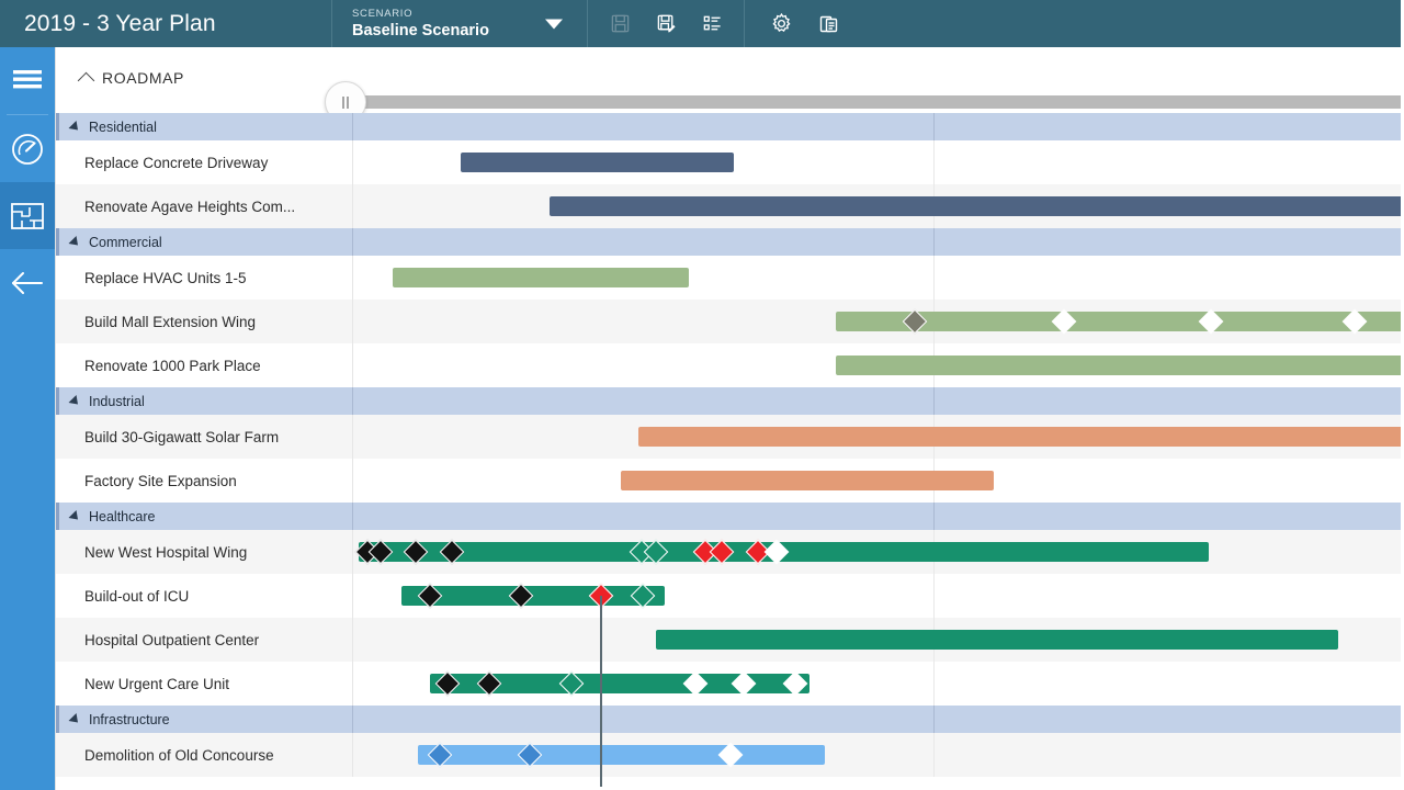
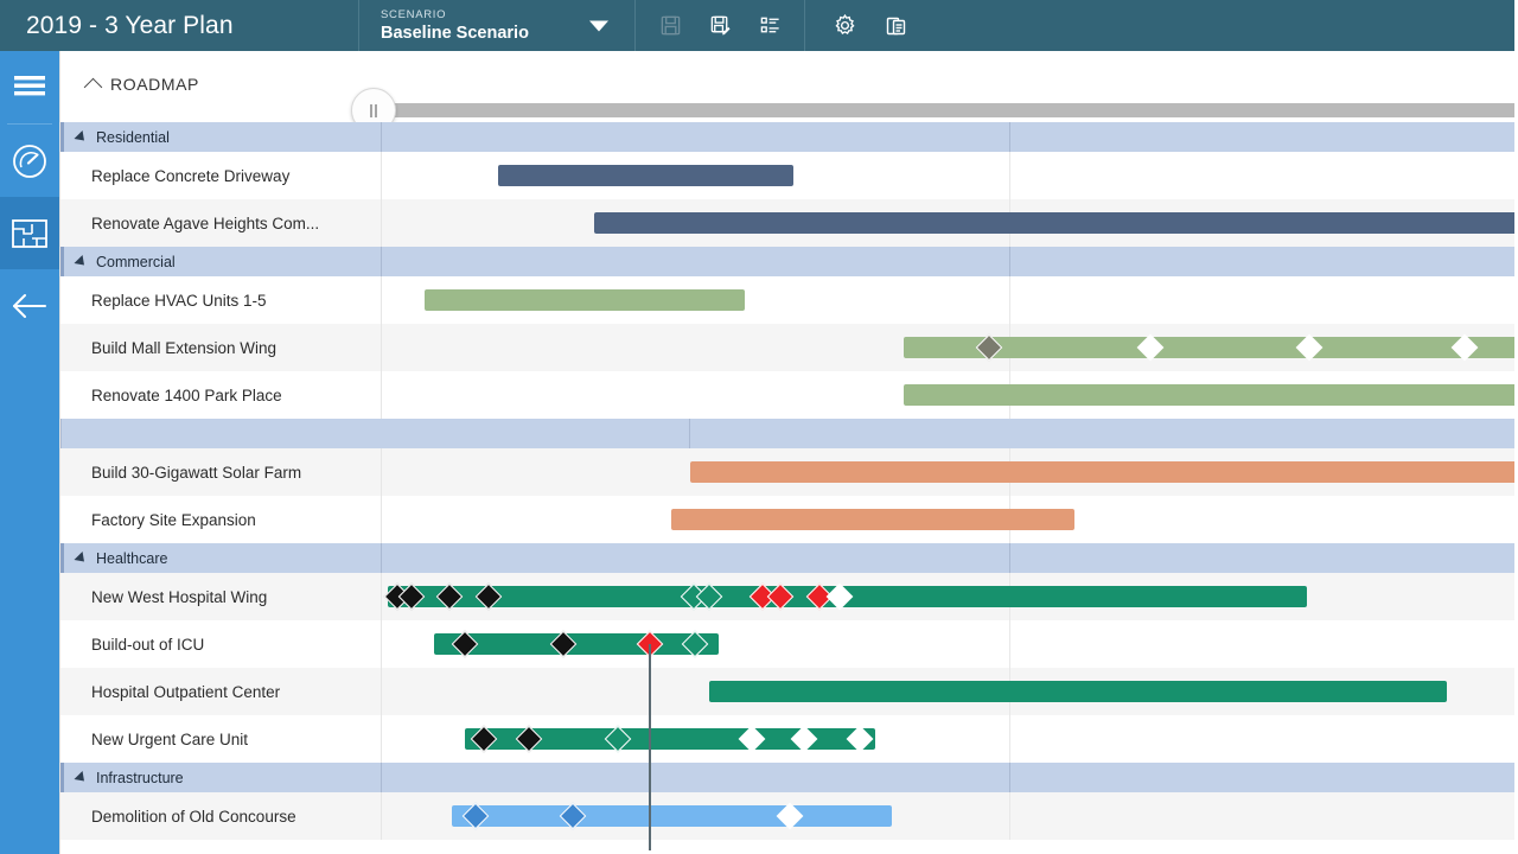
  2019 - 3 Year Plan
  SCENARIO
  Baseline Scenario
  ROADMAP
  Residential
  Replace Concrete Driveway
  Renovate Agave Heights Com...
  Commercial
  Replace HVAC Units 1-5
  Build Mall Extension Wing
- Renovate 1000 Park Place
+ Renovate 1400 Park Place
- Industrial
  Build 30-Gigawatt Solar Farm
  Factory Site Expansion
  Healthcare
  New West Hospital Wing
  Build-out of ICU
  Hospital Outpatient Center
  New Urgent Care Unit
  Infrastructure
  Demolition of Old Concourse
